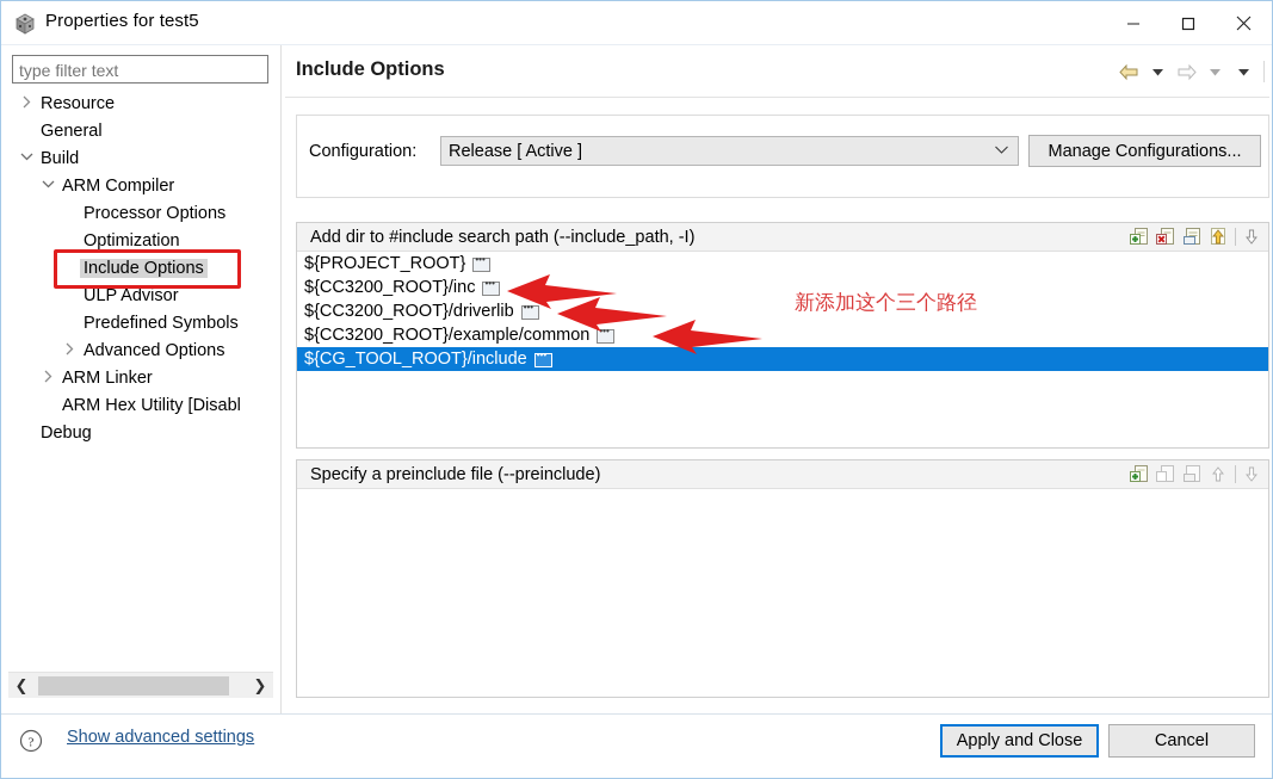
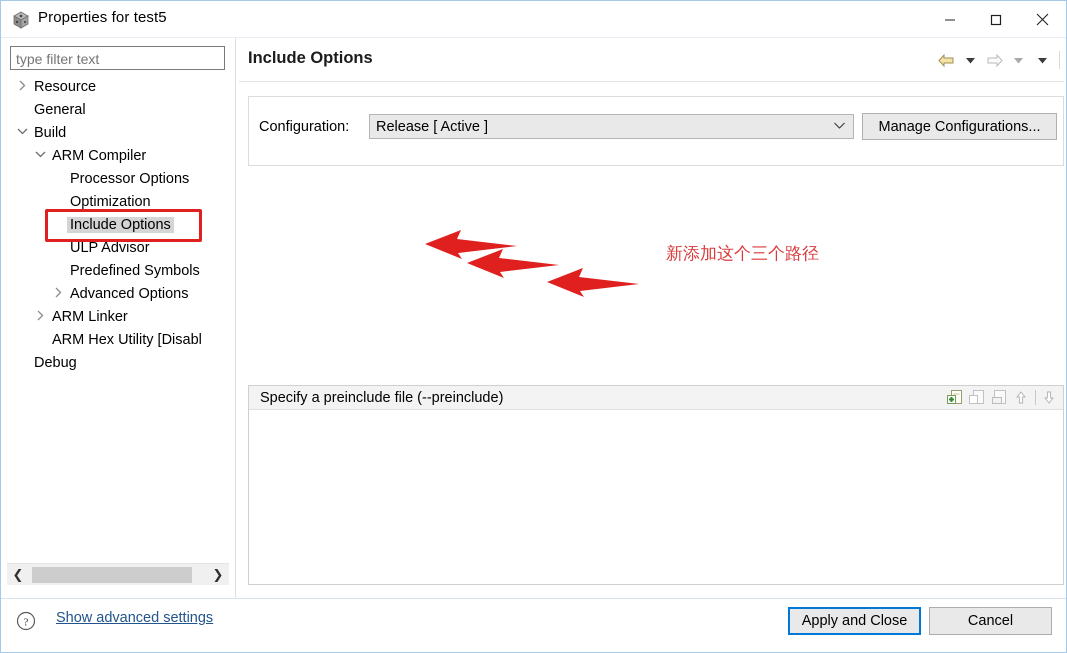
  Properties for test5
  type filter text
  Resource
  General
  Build
  ARM Compiler
  Processor Options
  Optimization
  Include Options
  ULP Advisor
  Predefined Symbols
  Advanced Options
  ARM Linker
  ARM Hex Utility [Disabl
  Debug
  ❮
  ❯
  Include Options
  Configuration:
  Release [ Active ]
  Manage Configurations...
- Add dir to #include search path (--include_path, -I)
- ${PROJECT_ROOT}
- ${CC3200_ROOT}/inc
- ${CC3200_ROOT}/driverlib
- ${CC3200_ROOT}/example/common
- ${CG_TOOL_ROOT}/include
  Specify a preinclude file (--preinclude)
  新添加这个三个路径
  ?
  Show advanced settings
  Apply and Close
  Cancel
